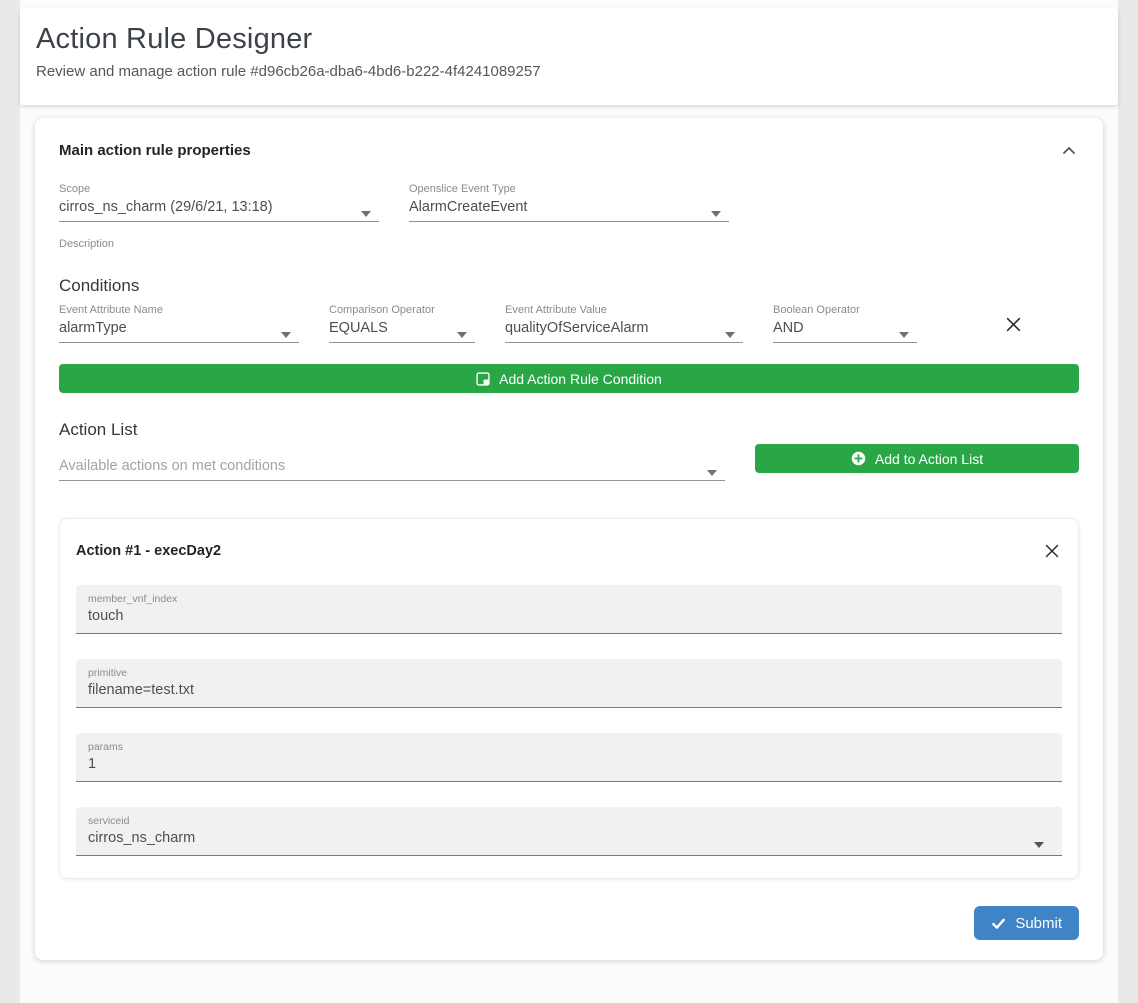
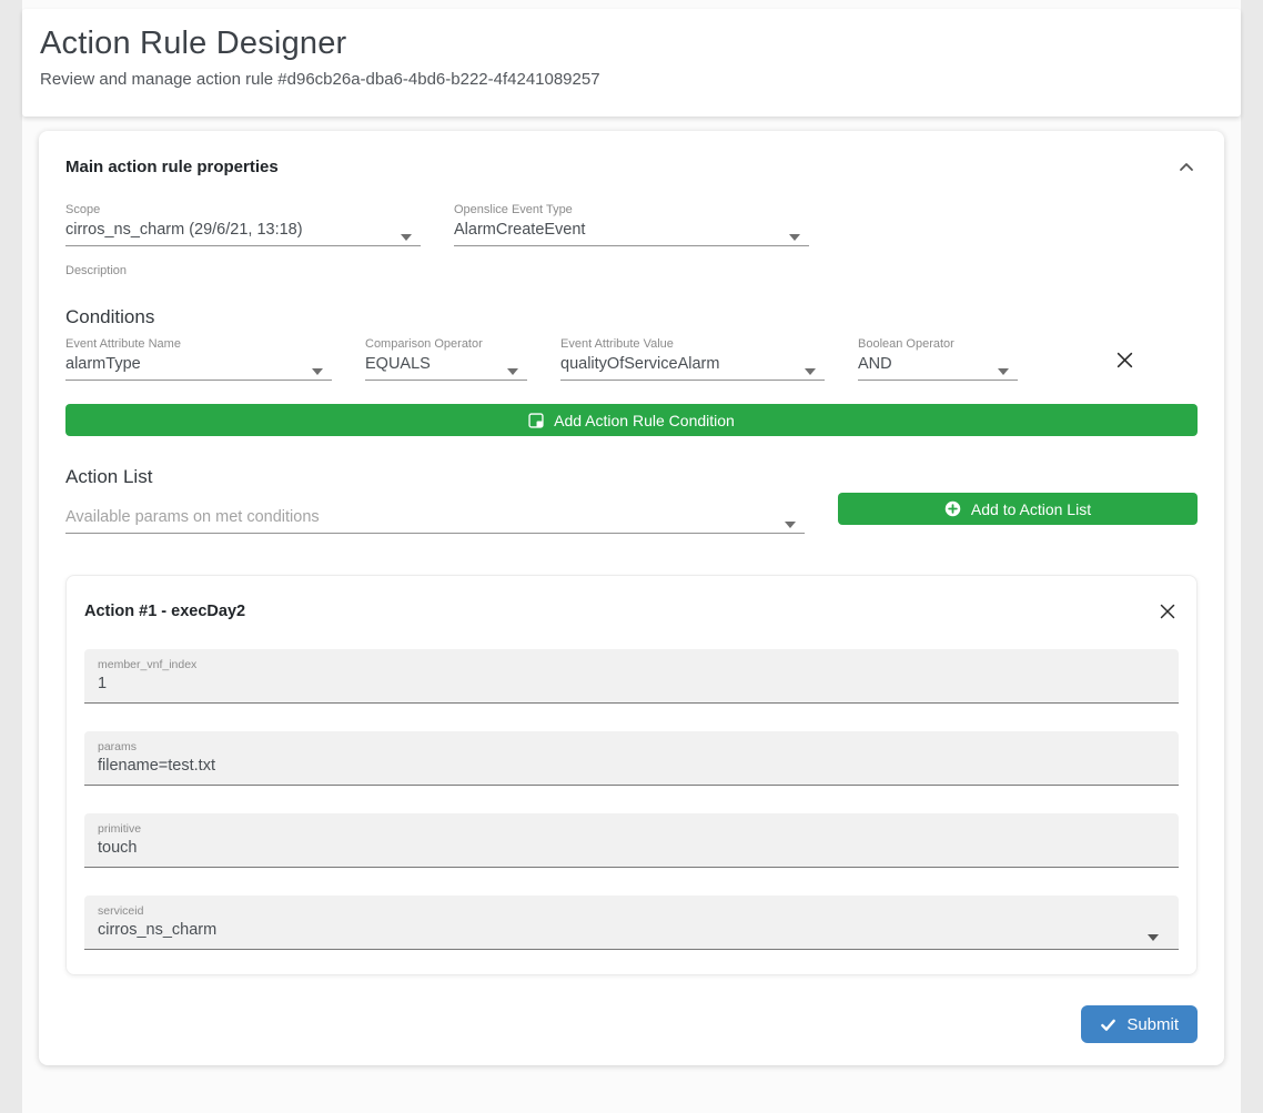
  Action Rule Designer
  Review and manage action rule #d96cb26a-dba6-4bd6-b222-4f4241089257
  Main action rule properties
  Scope
  cirros_ns_charm (29/6/21, 13:18)
  Openslice Event Type
  AlarmCreateEvent
  Description
  Conditions
  Event Attribute Name
  alarmType
  Comparison Operator
  EQUALS
  Event Attribute Value
  qualityOfServiceAlarm
  Boolean Operator
  AND
  Add Action Rule Condition
  Action List
- Available actions on met conditions
+ Available params on met conditions
  Add to Action List
  Action #1 - execDay2
  member_vnf_index
- touch
+ 1
- primitive
+ params
  filename=test.txt
- params
+ primitive
- 1
+ touch
  serviceid
  cirros_ns_charm
  Submit
